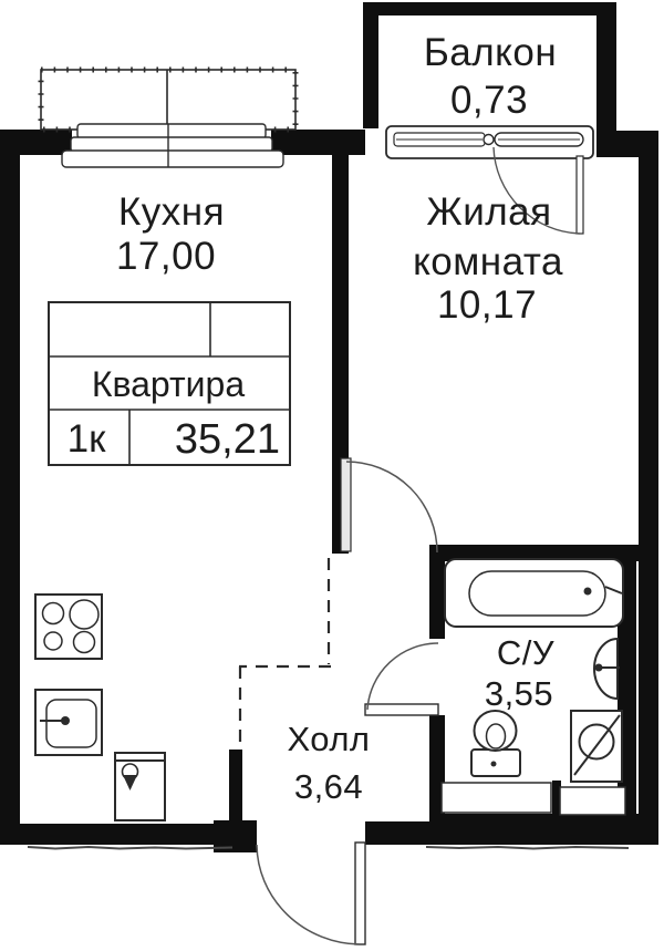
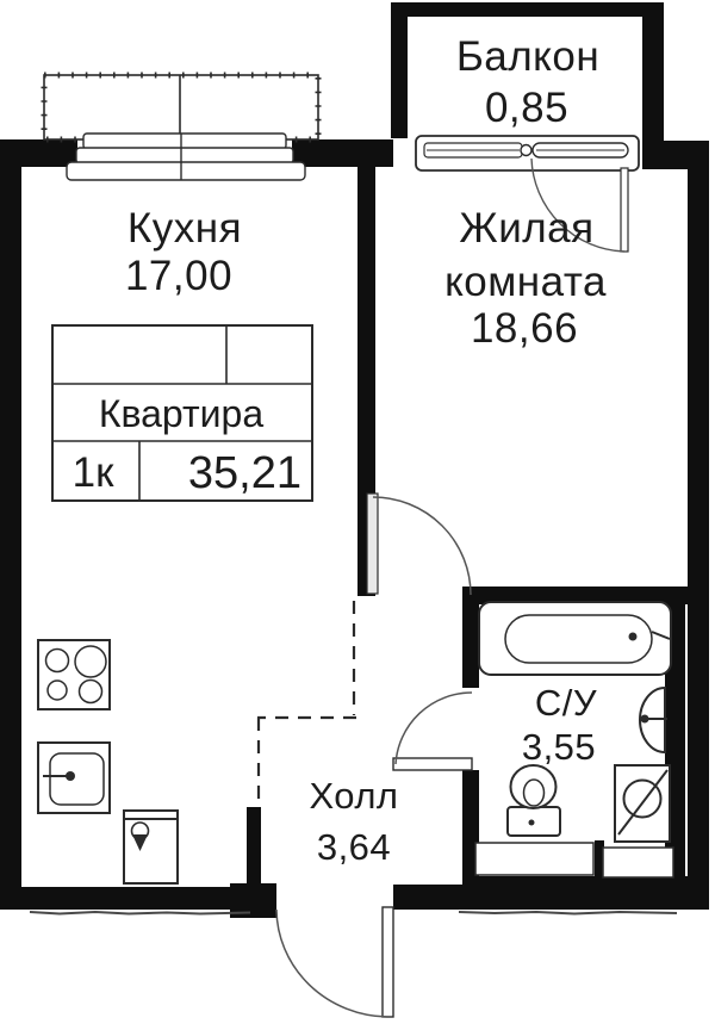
  Балкон
- 0,73
+ 0,85
  Кухня
  17,00
  Жилая
  комната
- 10,17
+ 18,66
  С/У
  3,55
  Холл
  3,64
  Квартира
  1к
  35,21
